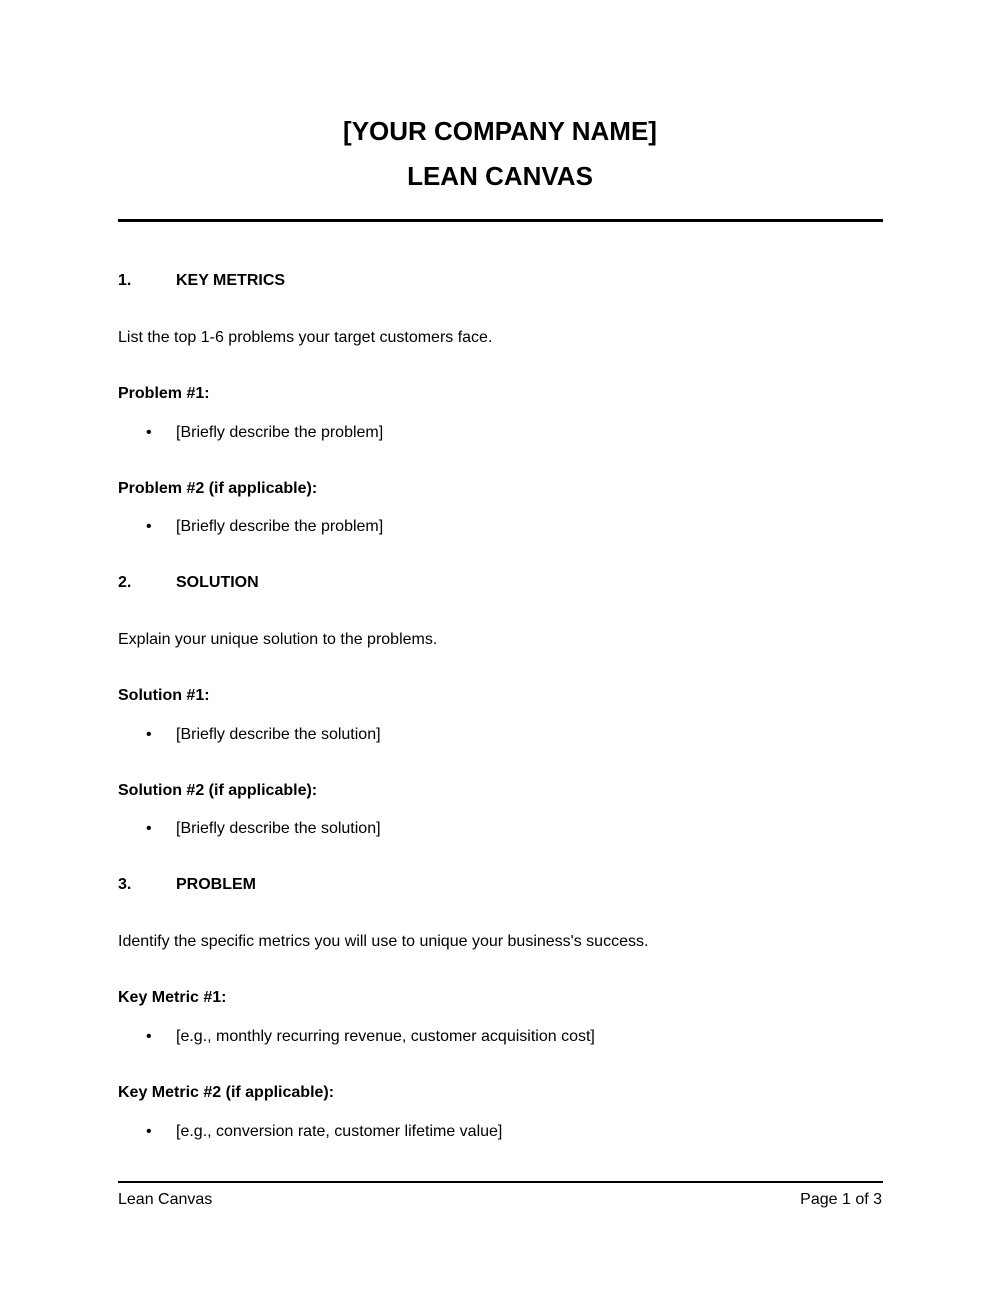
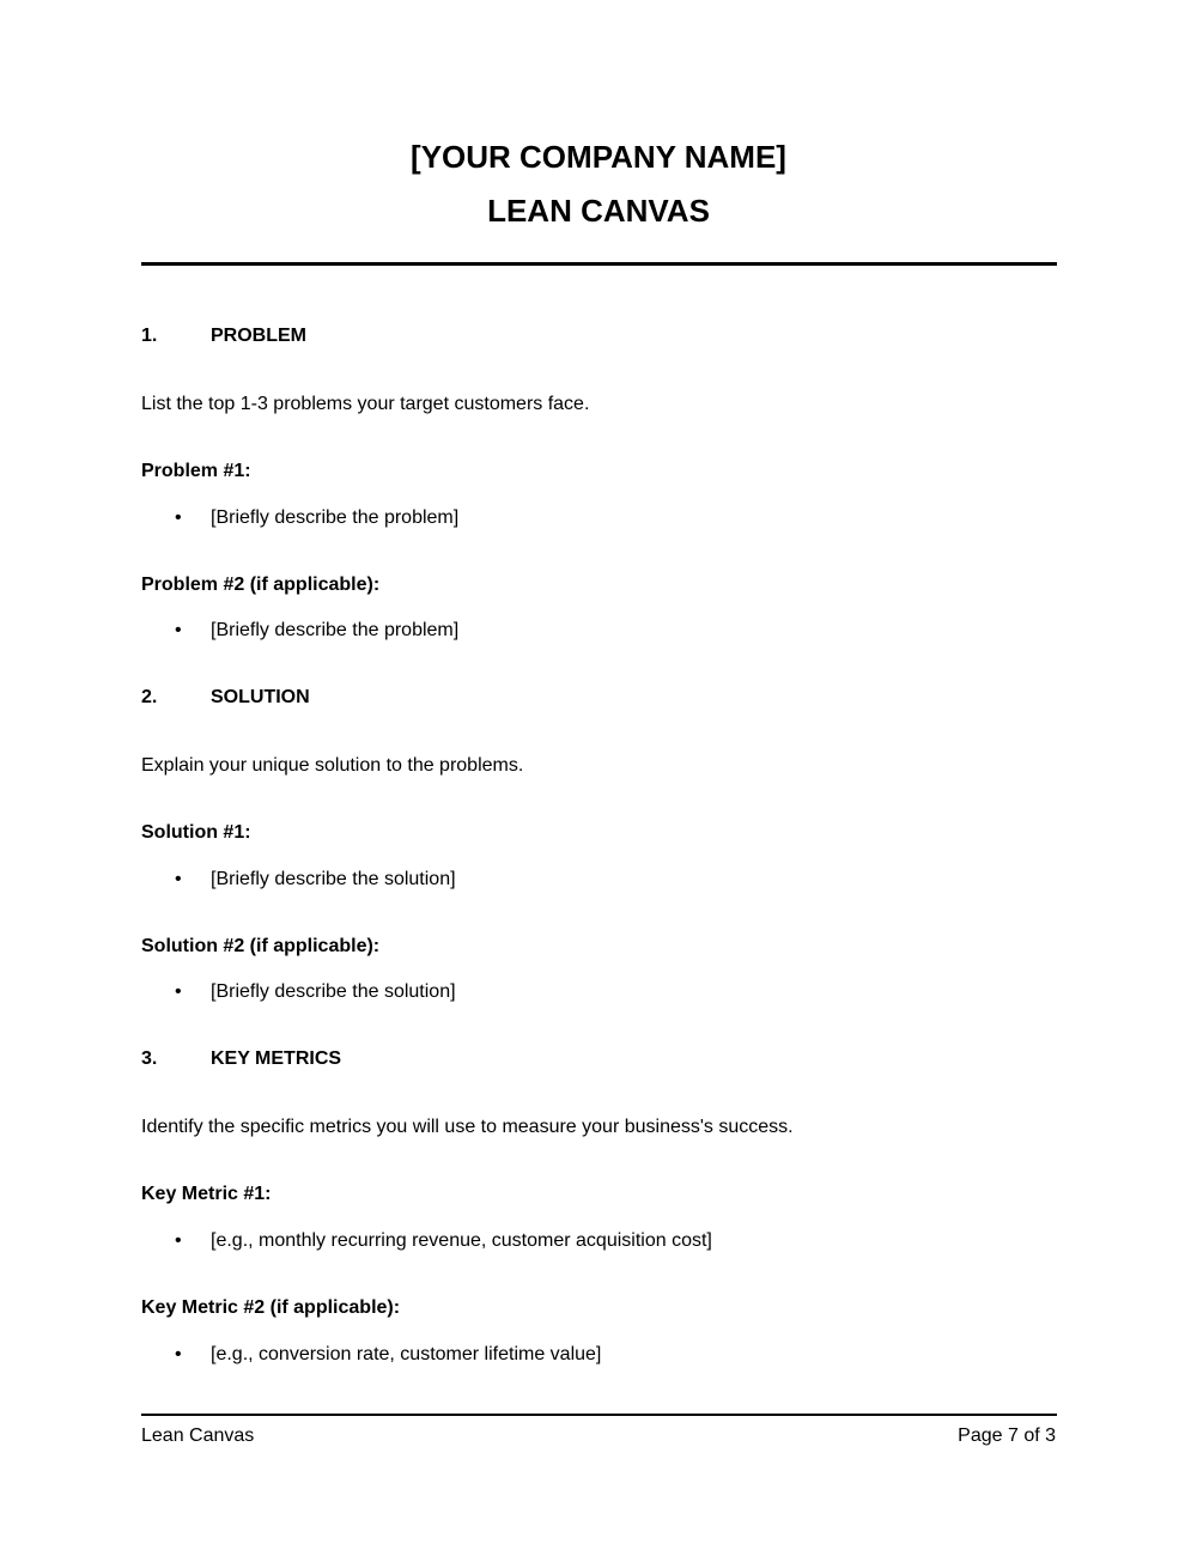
  [YOUR COMPANY NAME]
  LEAN CANVAS
  1.
- KEY METRICS
+ PROBLEM
- List the top 1-6 problems your target customers face.
+ List the top 1-3 problems your target customers face.
  Problem #1:
  •
  [Briefly describe the problem]
  Problem #2 (if applicable):
  •
  [Briefly describe the problem]
  2.
  SOLUTION
  Explain your unique solution to the problems.
  Solution #1:
  •
  [Briefly describe the solution]
  Solution #2 (if applicable):
  •
  [Briefly describe the solution]
  3.
- PROBLEM
+ KEY METRICS
- Identify the specific metrics you will use to unique your business's success.
+ Identify the specific metrics you will use to measure your business's success.
  Key Metric #1:
  •
  [e.g., monthly recurring revenue, customer acquisition cost]
  Key Metric #2 (if applicable):
  •
  [e.g., conversion rate, customer lifetime value]
  Lean Canvas
- Page 1 of 3
+ Page 7 of 3
